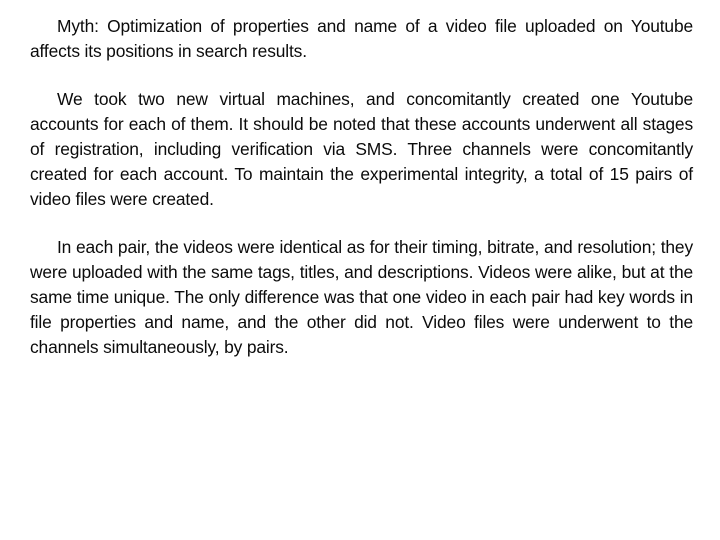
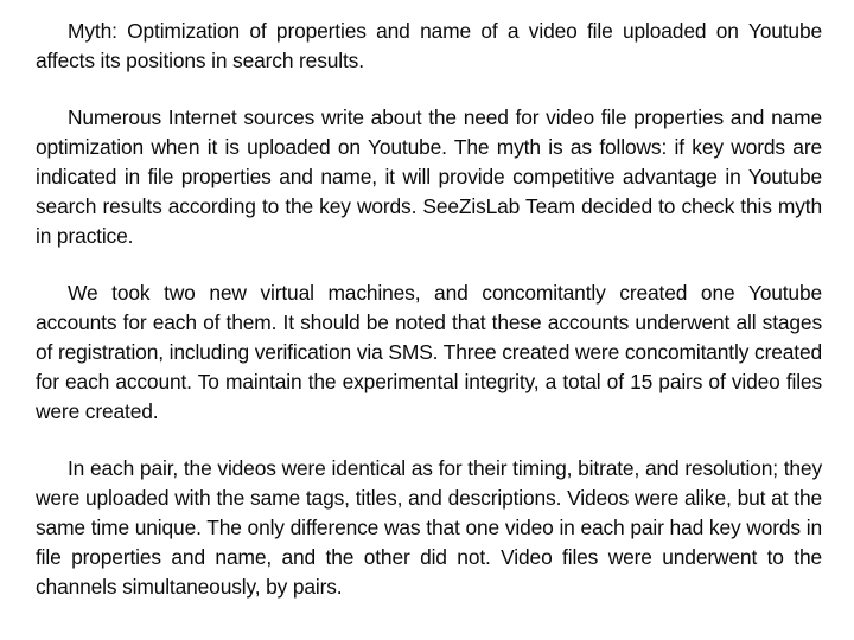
  Myth: Optimization of properties and name of a video file uploaded on Youtube affects its positions in search results.
+ Numerous Internet sources write about the need for video file properties and name optimization when it is uploaded on Youtube. The myth is as follows: if key words are indicated in file properties and name, it will provide competitive advantage in Youtube search results according to the key words. SeeZisLab Team decided to check this myth in practice.
- We took two new virtual machines, and concomitantly created one Youtube accounts for each of them. It should be noted that these accounts underwent all stages of registration, including verification via SMS. Three channels were concomitantly created for each account. To maintain the experimental integrity, a total of 15 pairs of video files were created.
+ We took two new virtual machines, and concomitantly created one Youtube accounts for each of them. It should be noted that these accounts underwent all stages of registration, including verification via SMS. Three created were concomitantly created for each account. To maintain the experimental integrity, a total of 15 pairs of video files were created.
  In each pair, the videos were identical as for their timing, bitrate, and resolution; they were uploaded with the same tags, titles, and descriptions. Videos were alike, but at the same time unique. The only difference was that one video in each pair had key words in file properties and name, and the other did not. Video files were underwent to the channels simultaneously, by pairs.
